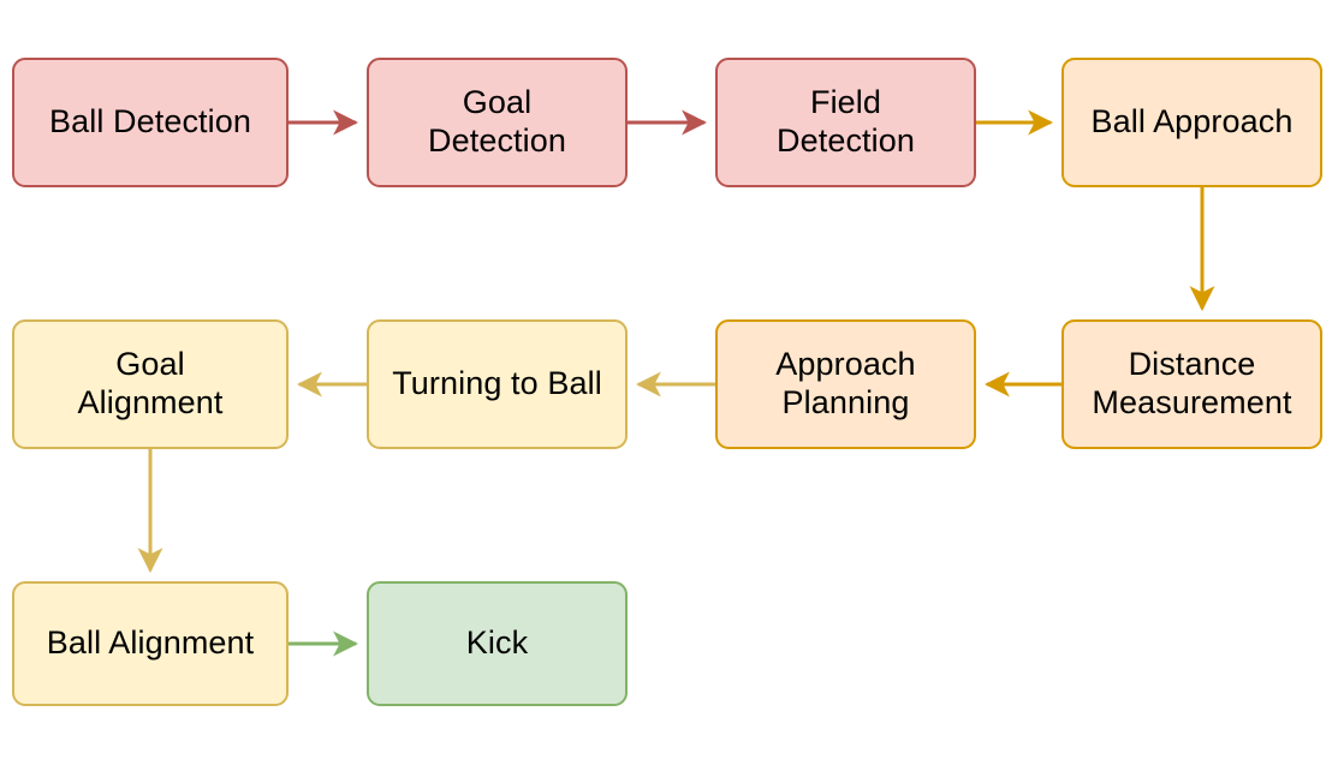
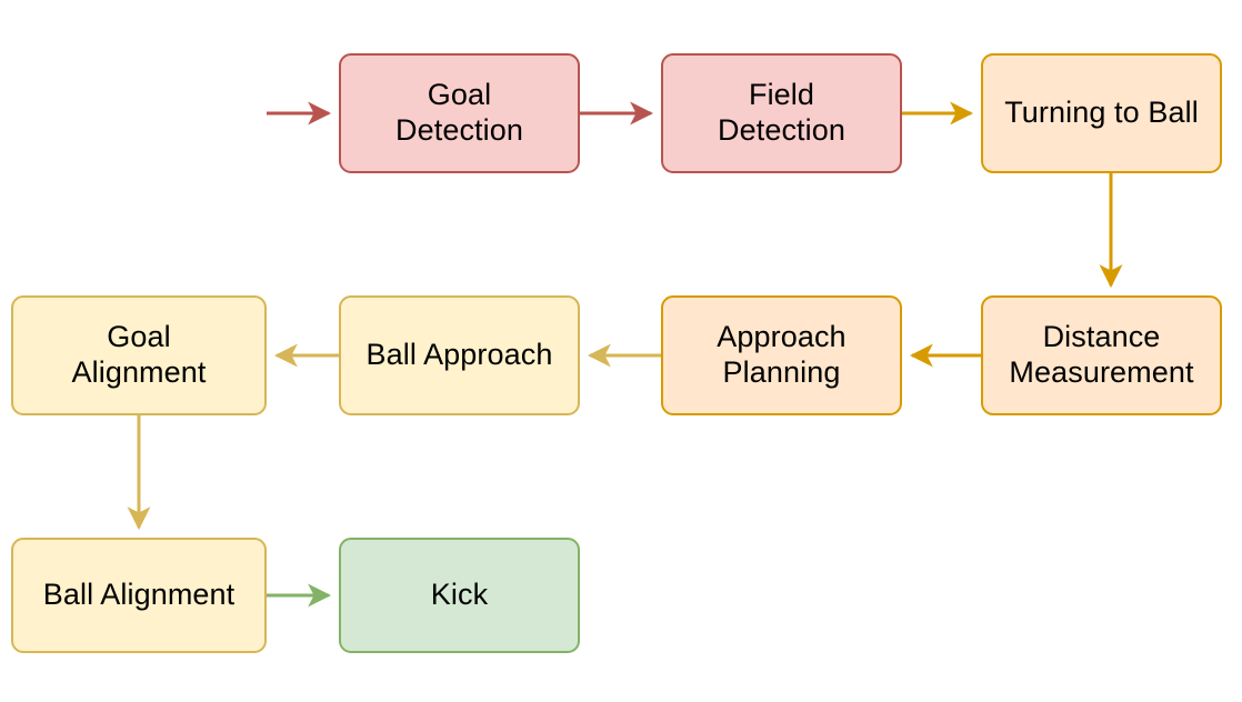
- Ball Detection
  Goal
  Detection
  Field
  Detection
- Ball Approach
+ Turning to Ball
  Goal
  Alignment
- Turning to Ball
+ Ball Approach
  Approach
  Planning
  Distance
  Measurement
  Ball Alignment
  Kick
